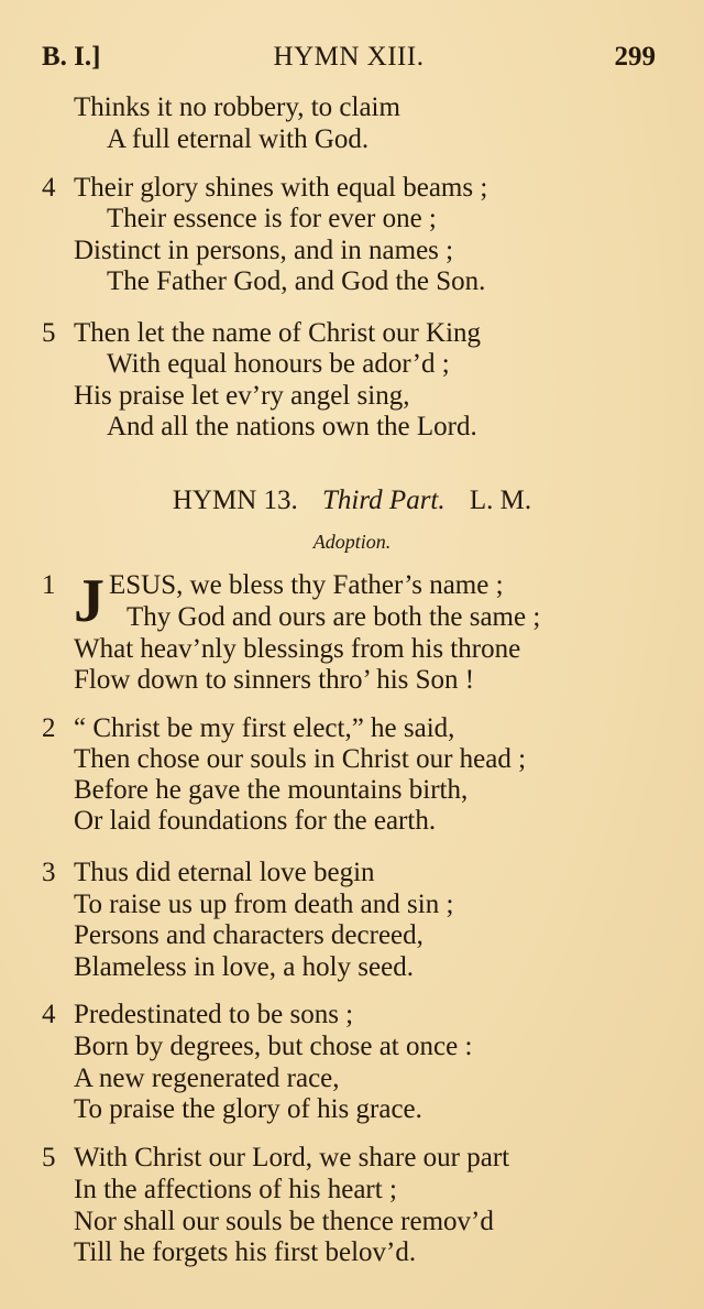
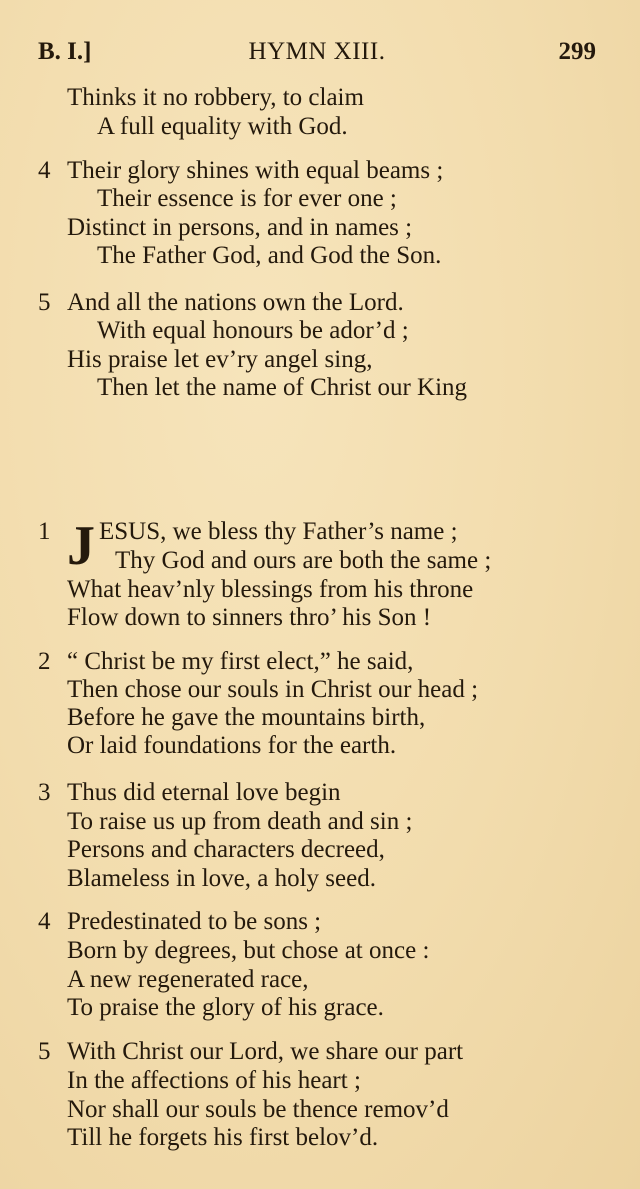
  B. I.]
  HYMN XIII.
  299
  Thinks it no robbery, to claim
- A full eternal with God.
+ A full equality with God.
  4
  Their glory shines with equal beams ;
  Their essence is for ever one ;
  Distinct in persons, and in names ;
  The Father God, and God the Son.
  5
- Then let the name of Christ our King
+ And all the nations own the Lord.
  With equal honours be ador’d ;
  His praise let ev’ry angel sing,
- And all the nations own the Lord.
+ Then let the name of Christ our King
- HYMN 13. Third Part. L. M.
- Adoption.
  1
  J
  ESUS, we bless thy Father’s name ;
  Thy God and ours are both the same ;
  What heav’nly blessings from his throne
  Flow down to sinners thro’ his Son !
  2
  “ Christ be my first elect,” he said,
  Then chose our souls in Christ our head ;
  Before he gave the mountains birth,
  Or laid foundations for the earth.
  3
  Thus did eternal love begin
  To raise us up from death and sin ;
  Persons and characters decreed,
  Blameless in love, a holy seed.
  4
  Predestinated to be sons ;
  Born by degrees, but chose at once :
  A new regenerated race,
  To praise the glory of his grace.
  5
  With Christ our Lord, we share our part
  In the affections of his heart ;
  Nor shall our souls be thence remov’d
  Till he forgets his first belov’d.
